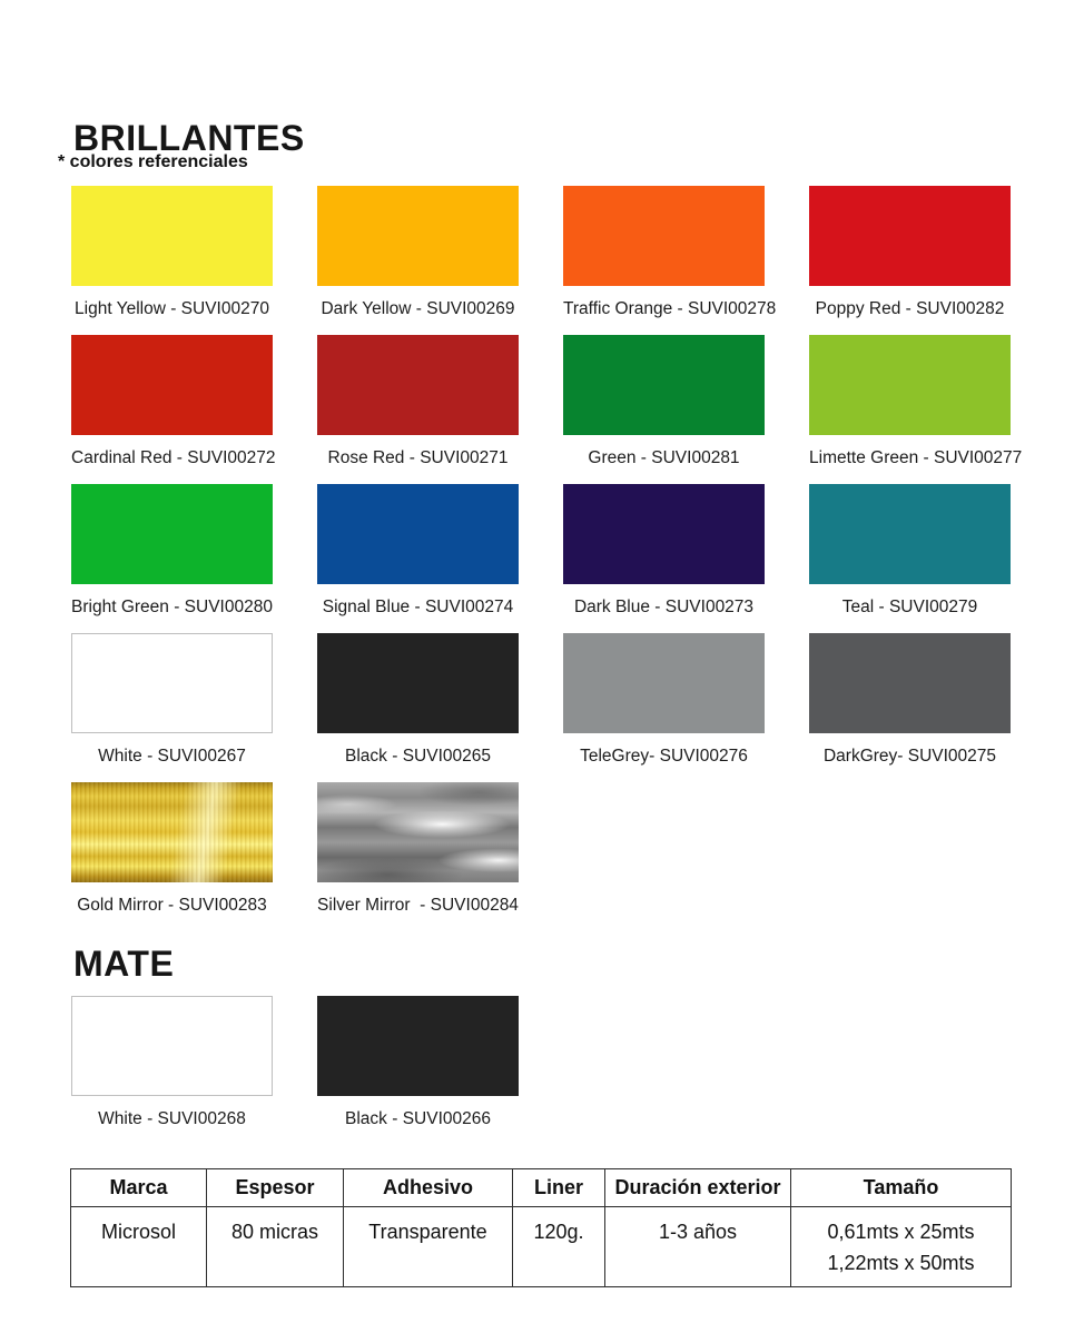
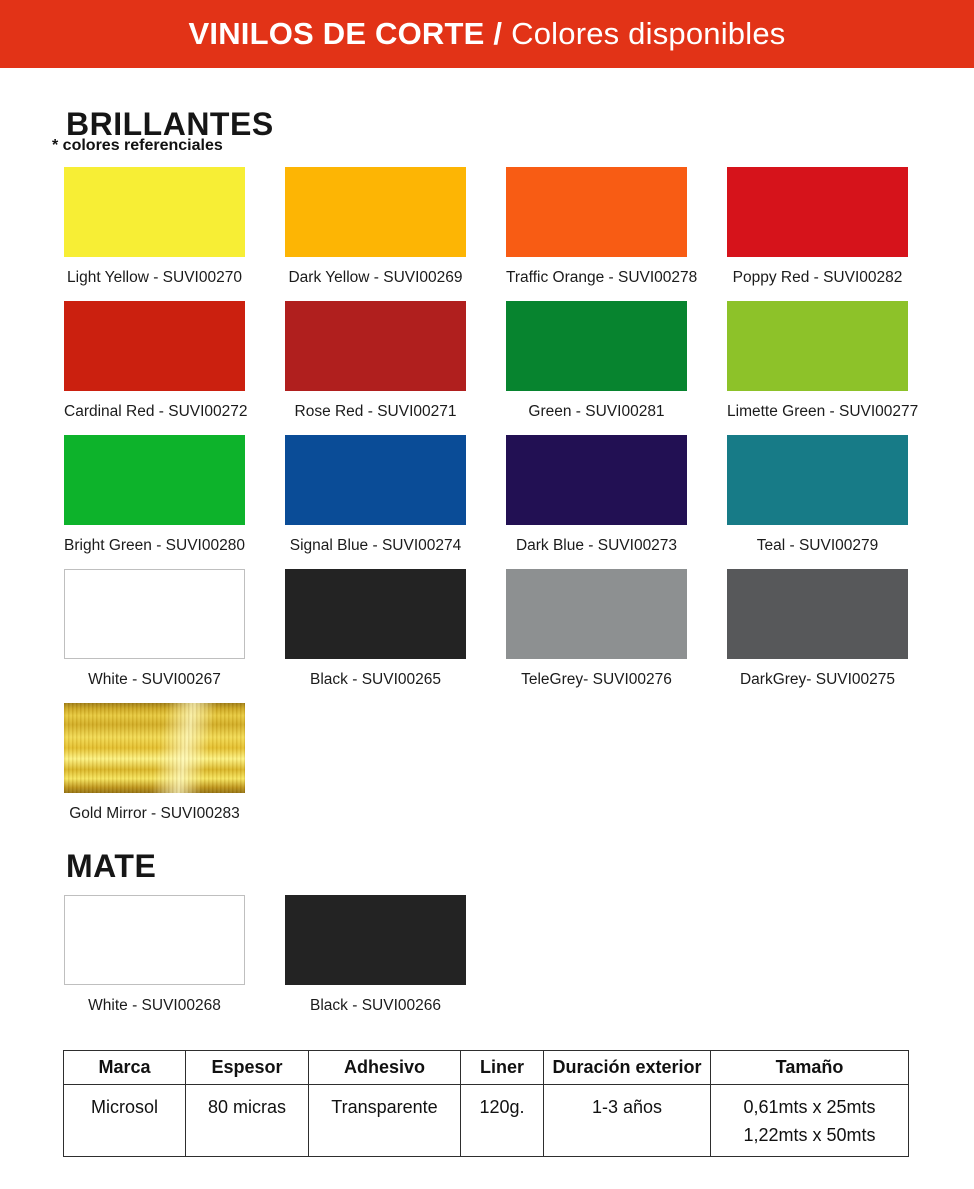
+ VINILOS DE CORTE /
+ Colores disponibles
  BRILLANTES
  * colores referenciales
  Light Yellow - SUVI00270
  Dark Yellow - SUVI00269
  Traffic Orange - SUVI00278
  Poppy Red - SUVI00282
  Cardinal Red - SUVI00272
  Rose Red - SUVI00271
  Green - SUVI00281
  Limette Green - SUVI00277
  Bright Green - SUVI00280
  Signal Blue - SUVI00274
  Dark Blue - SUVI00273
  Teal - SUVI00279
  White - SUVI00267
  Black - SUVI00265
  TeleGrey- SUVI00276
  DarkGrey- SUVI00275
  Gold Mirror - SUVI00283
- Silver Mirror - SUVI00284
  MATE
  White - SUVI00268
  Black - SUVI00266
  Marca	Espesor	Adhesivo	Liner	Duración exterior	Tamaño
  Microsol	80 micras	Transparente	120g.	1-3 años	0,61mts x 25mts 1,22mts x 50mts
